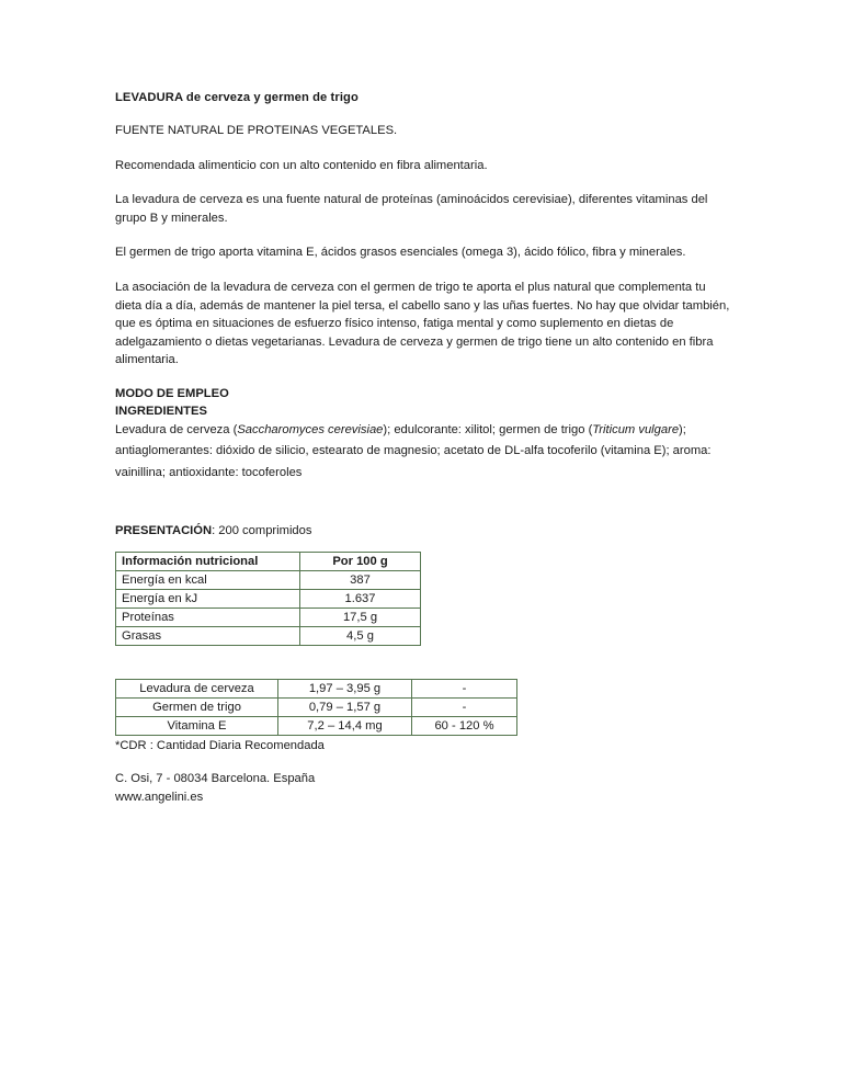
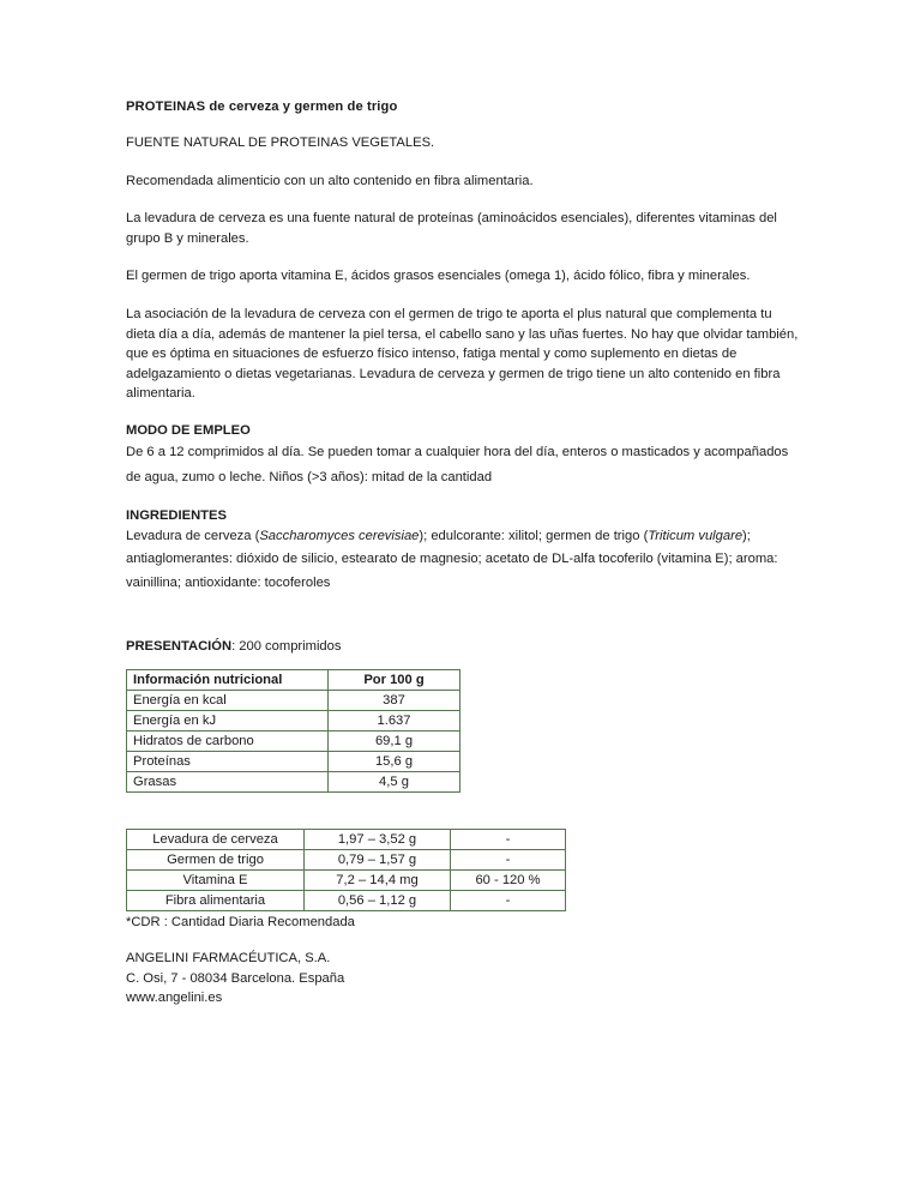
- LEVADURA de cerveza y germen de trigo
+ PROTEINAS de cerveza y germen de trigo
  FUENTE NATURAL DE PROTEINAS VEGETALES.
  Recomendada alimenticio con un alto contenido en fibra alimentaria.
- La levadura de cerveza es una fuente natural de proteínas (aminoácidos cerevisiae), diferentes vitaminas del grupo B y minerales.
+ La levadura de cerveza es una fuente natural de proteínas (aminoácidos esenciales), diferentes vitaminas del grupo B y minerales.
- El germen de trigo aporta vitamina E, ácidos grasos esenciales (omega 3), ácido fólico, fibra y minerales.
+ El germen de trigo aporta vitamina E, ácidos grasos esenciales (omega 1), ácido fólico, fibra y minerales.
  La asociación de la levadura de cerveza con el germen de trigo te aporta el plus natural que complementa tu dieta día a día, además de mantener la piel tersa, el cabello sano y las uñas fuertes. No hay que olvidar también, que es óptima en situaciones de esfuerzo físico intenso, fatiga mental y como suplemento en dietas de adelgazamiento o dietas vegetarianas. Levadura de cerveza y germen de trigo tiene un alto contenido en fibra alimentaria.
  MODO DE EMPLEO
+ De 6 a 12 comprimidos al día. Se pueden tomar a cualquier hora del día, enteros o masticados y acompañados de agua, zumo o leche. Niños (>3 años): mitad de la cantidad
  INGREDIENTES
  Levadura de cerveza (Saccharomyces cerevisiae); edulcorante: xilitol; germen de trigo (Triticum vulgare); antiaglomerantes: dióxido de silicio, estearato de magnesio; acetato de DL-alfa tocoferilo (vitamina E); aroma: vainillina; antioxidante: tocoferoles
  PRESENTACIÓN: 200 comprimidos
  Información nutricional	Por 100 g
  Energía en kcal	387
  Energía en kJ	1.637
+ Hidratos de carbono	69,1 g
- Proteínas	17,5 g
+ Proteínas	15,6 g
  Grasas	4,5 g
- Levadura de cerveza	1,97 – 3,95 g	-
+ Levadura de cerveza	1,97 – 3,52 g	-
  Germen de trigo	0,79 – 1,57 g	-
  Vitamina E	7,2 – 14,4 mg	60 - 120 %
+ Fibra alimentaria	0,56 – 1,12 g	-
  *CDR : Cantidad Diaria Recomendada
+ ANGELINI FARMACÉUTICA, S.A.
  C. Osi, 7 - 08034 Barcelona. España
  www.angelini.es
